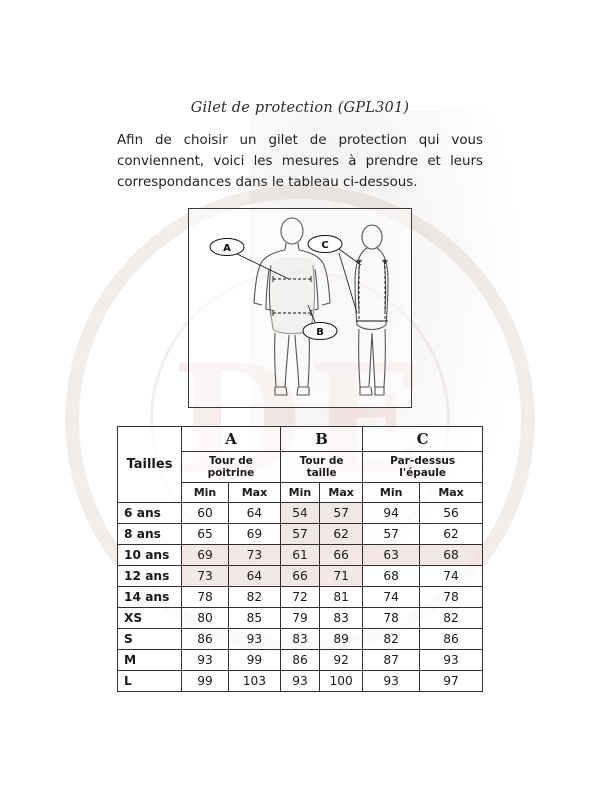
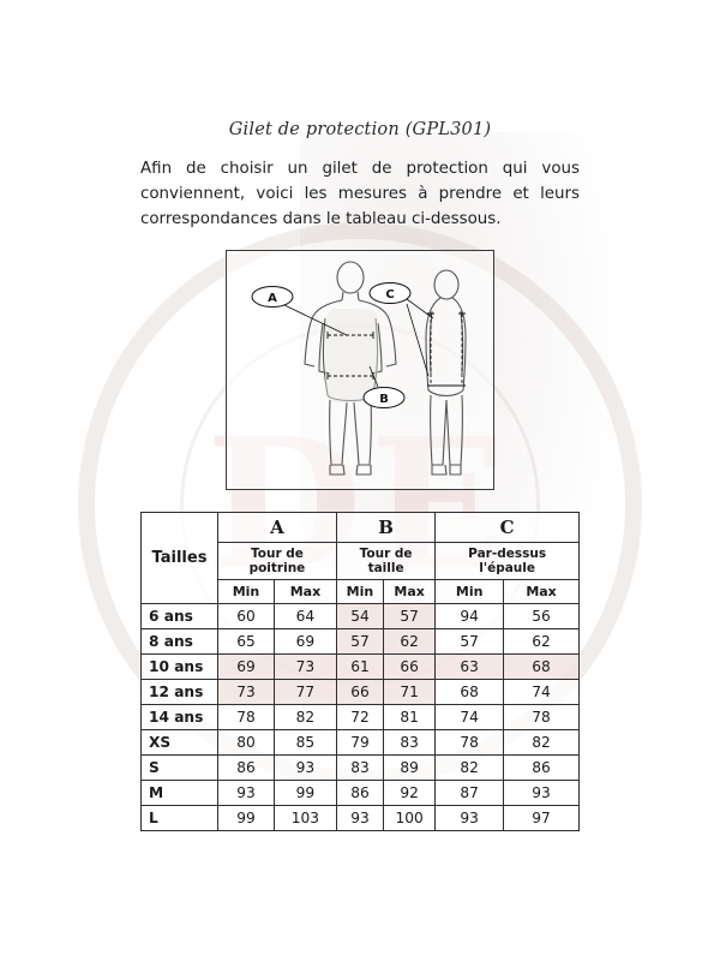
  DE
  Gilet de protection (GPL301)
  Afin de choisir un gilet de protection qui vous conviennent, voici les mesures à prendre et leurs correspondances dans le tableau ci-dessous.
  A
  B
  C
  Tailles	A	B	C
  Tour de poitrine	Tour de taille	Par-dessus l'épaule
  Min	Max	Min	Max	Min	Max
  6 ans	60	64	54	57	94	56
  8 ans	65	69	57	62	57	62
  10 ans	69	73	61	66	63	68
- 12 ans	73	64	66	71	68	74
+ 12 ans	73	77	66	71	68	74
  14 ans	78	82	72	81	74	78
  XS	80	85	79	83	78	82
  S	86	93	83	89	82	86
  M	93	99	86	92	87	93
  L	99	103	93	100	93	97
